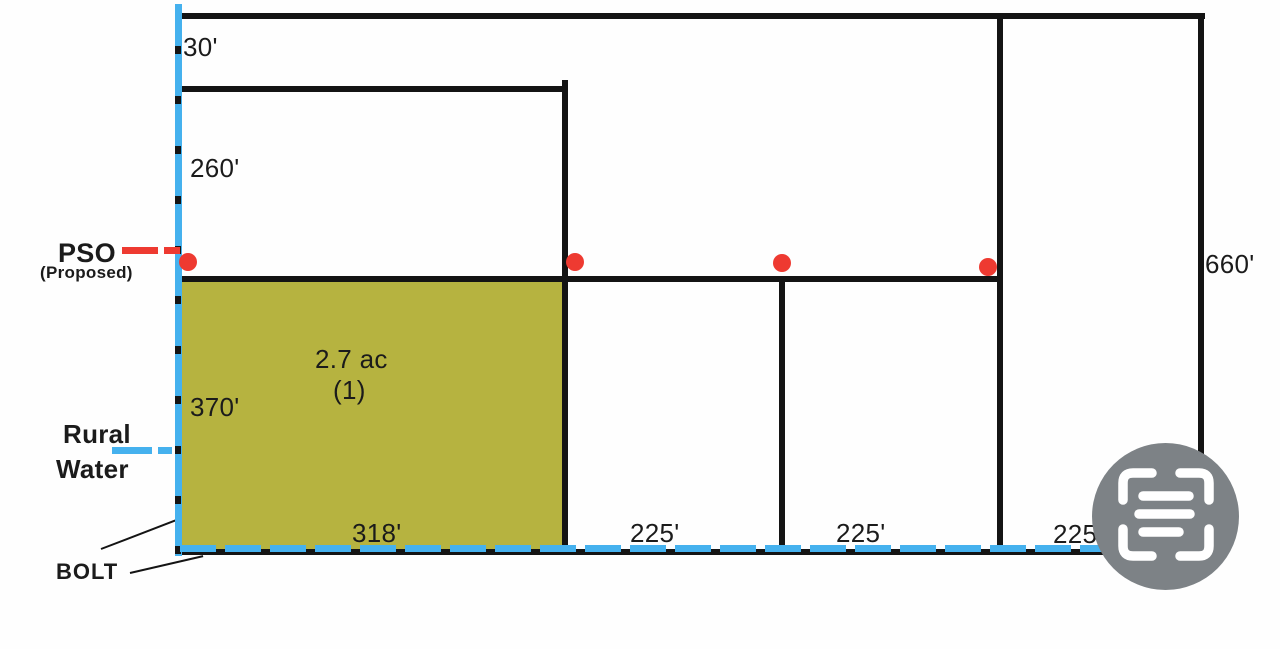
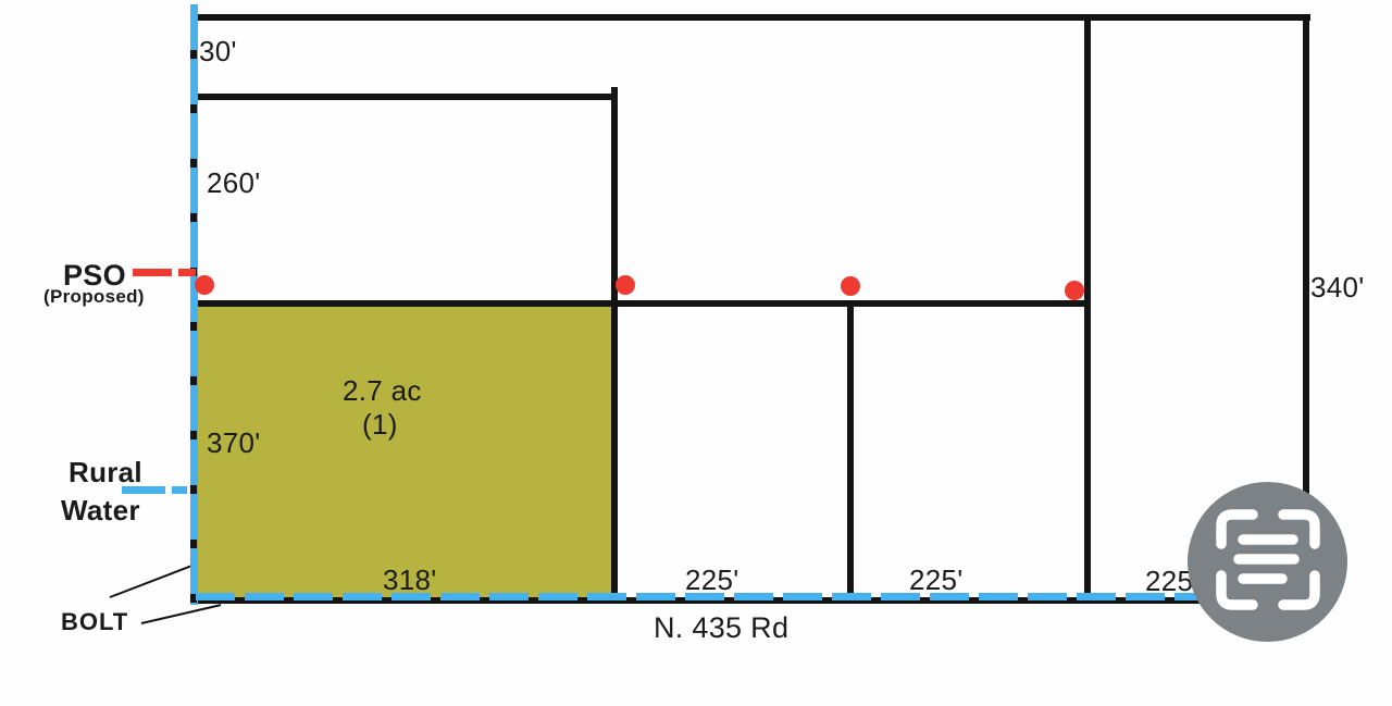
  30'
  260'
  370'
  318'
- 660'
+ 340'
  225'
  225'
  225
  2.7 ac
  (1)
  PSO
  (Proposed)
  Rural
  Water
  BOLT
+ N. 435 Rd
